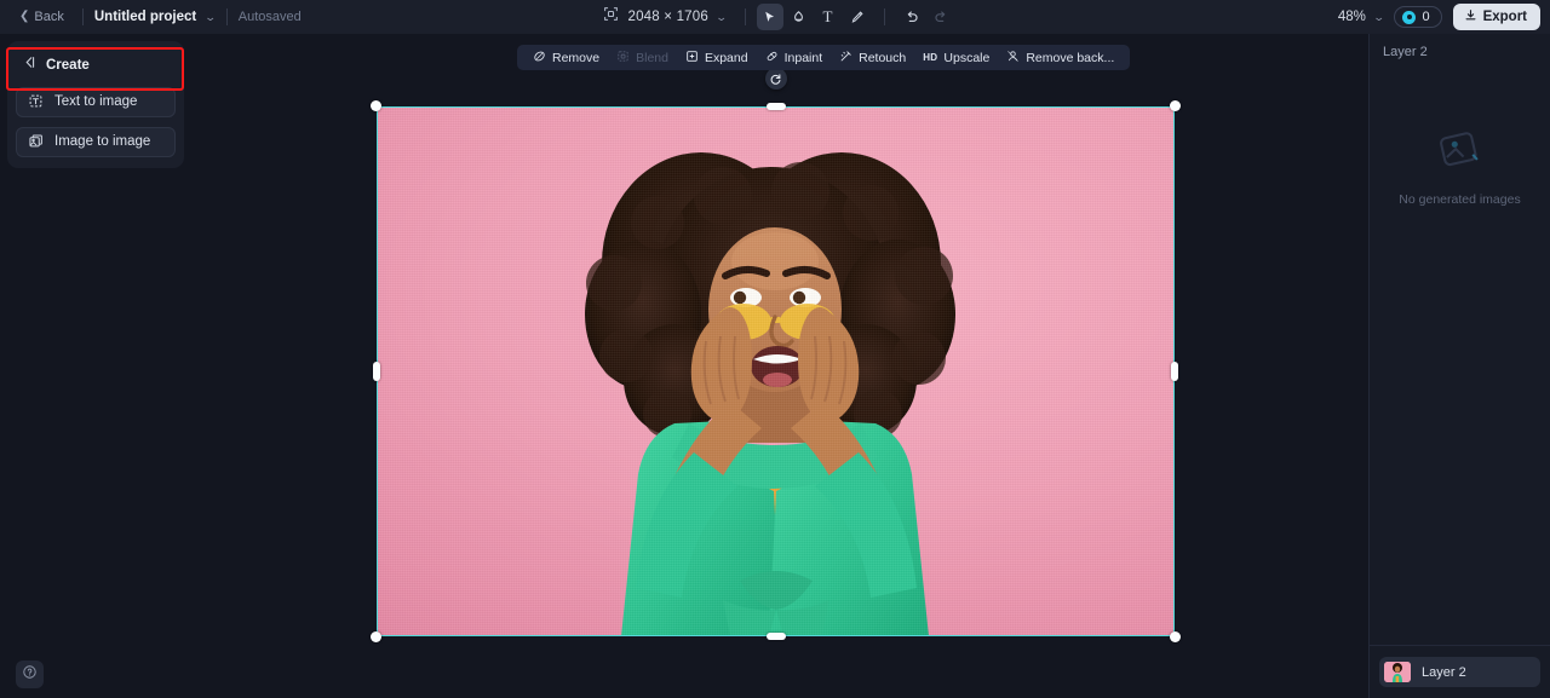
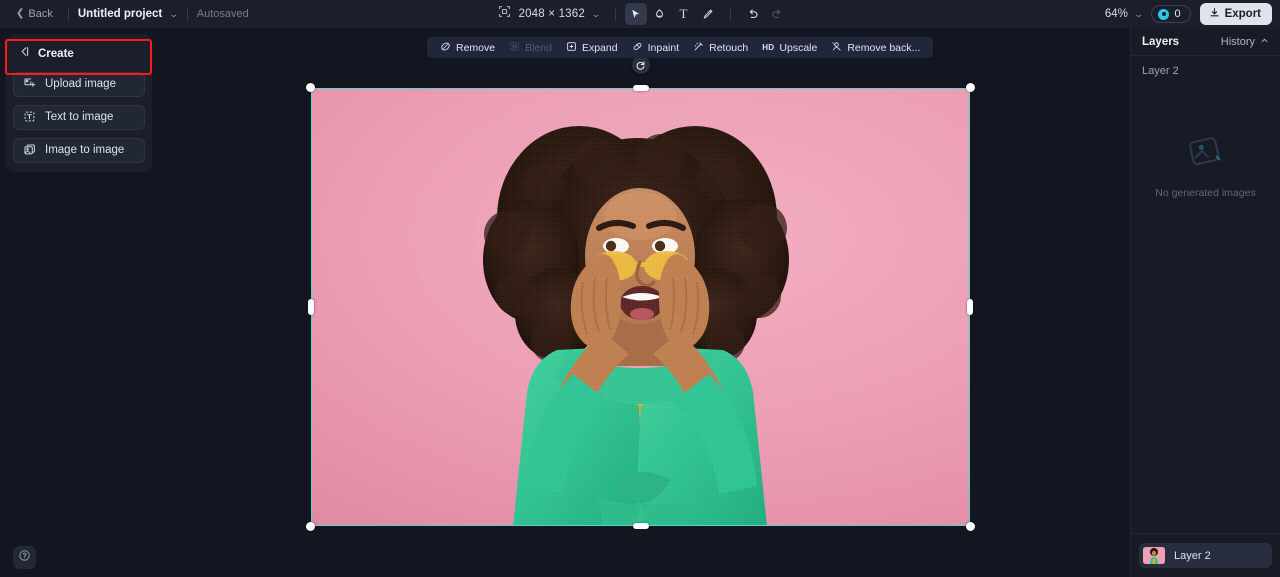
  ❮
  Back
  Untitled project
  ⌄
  Autosaved
- 2048 × 1706
+ 2048 × 1362
  ⌄
  T
- 48%
+ 64%
  ⌄
  0
  Export
  Create
+ Upload image
  Text to image
  Image to image
  Remove
  Blend
  Expand
  Inpaint
  Retouch
  HD
  Upscale
  Remove back...
+ Layers
+ History
  Layer 2
  No generated images
  Layer 2
